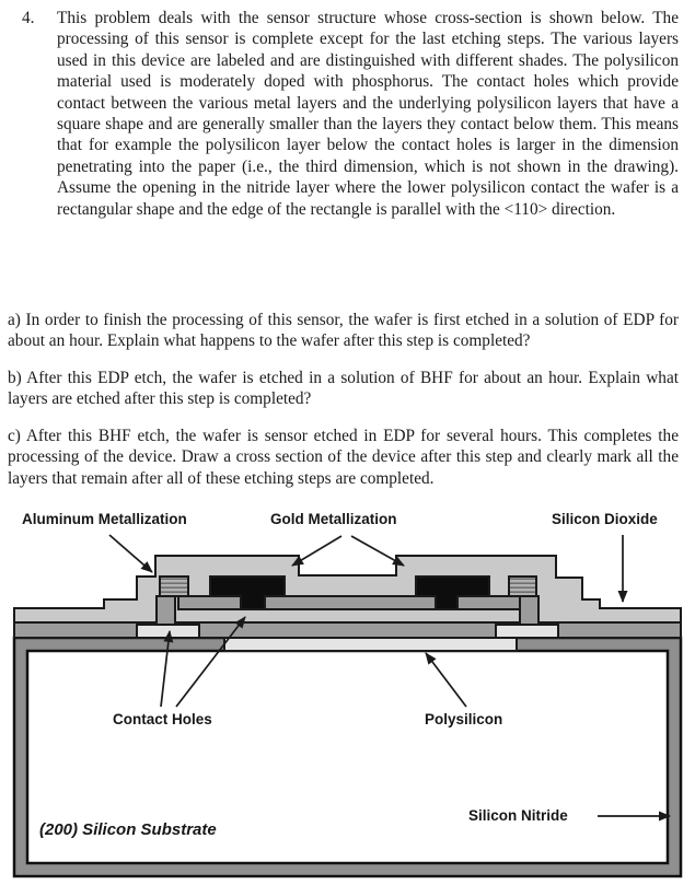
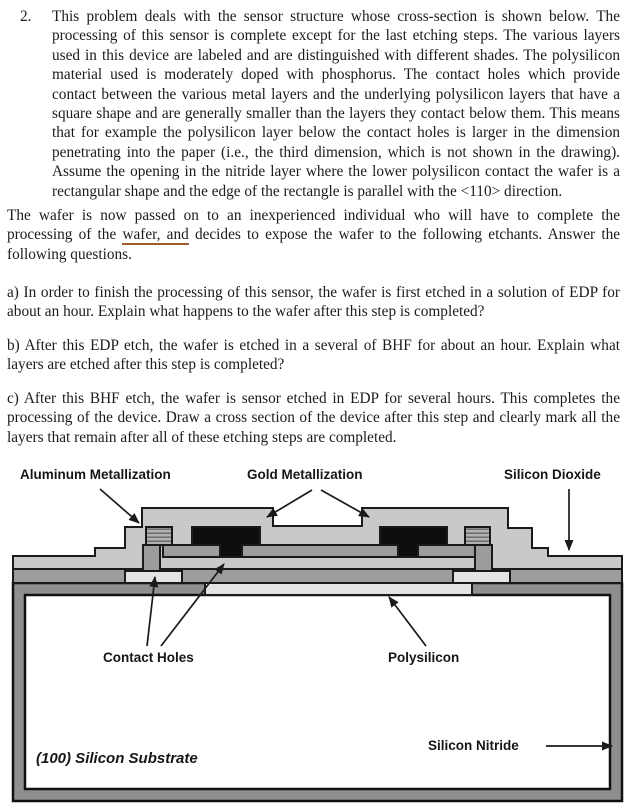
- 4.
+ 2.
  This problem deals with the sensor structure whose cross-section is shown below. The processing of this sensor is complete except for the last etching steps. The various layers used in this device are labeled and are distinguished with different shades. The polysilicon material used is moderately doped with phosphorus. The contact holes which provide contact between the various metal layers and the underlying polysilicon layers that have a square shape and are generally smaller than the layers they contact below them. This means that for example the polysilicon layer below the contact holes is larger in the dimension penetrating into the paper (i.e., the third dimension, which is not shown in the drawing). Assume the opening in the nitride layer where the lower polysilicon contact the wafer is a rectangular shape and the edge of the rectangle is parallel with the <110> direction.
+ The wafer is now passed on to an inexperienced individual who will have to complete the processing of the wafer, and decides to expose the wafer to the following etchants. Answer the following questions.
  a) In order to finish the processing of this sensor, the wafer is first etched in a solution of EDP for about an hour. Explain what happens to the wafer after this step is completed?
- b) After this EDP etch, the wafer is etched in a solution of BHF for about an hour. Explain what layers are etched after this step is completed?
+ b) After this EDP etch, the wafer is etched in a several of BHF for about an hour. Explain what layers are etched after this step is completed?
  c) After this BHF etch, the wafer is sensor etched in EDP for several hours. This completes the processing of the device. Draw a cross section of the device after this step and clearly mark all the layers that remain after all of these etching steps are completed.
  Aluminum Metallization
  Gold Metallization
  Silicon Dioxide
  Contact Holes
  Polysilicon
  Silicon Nitride
- (200) Silicon Substrate
+ (100) Silicon Substrate
